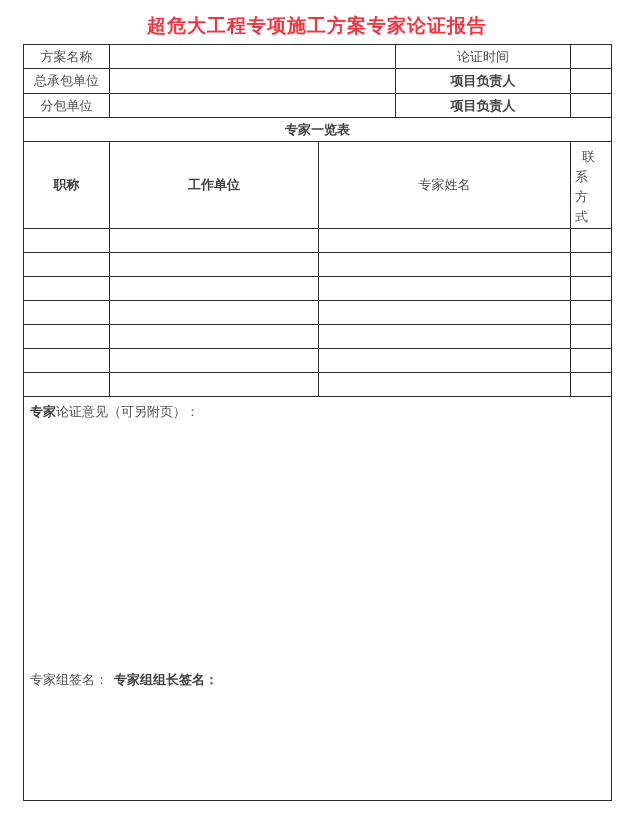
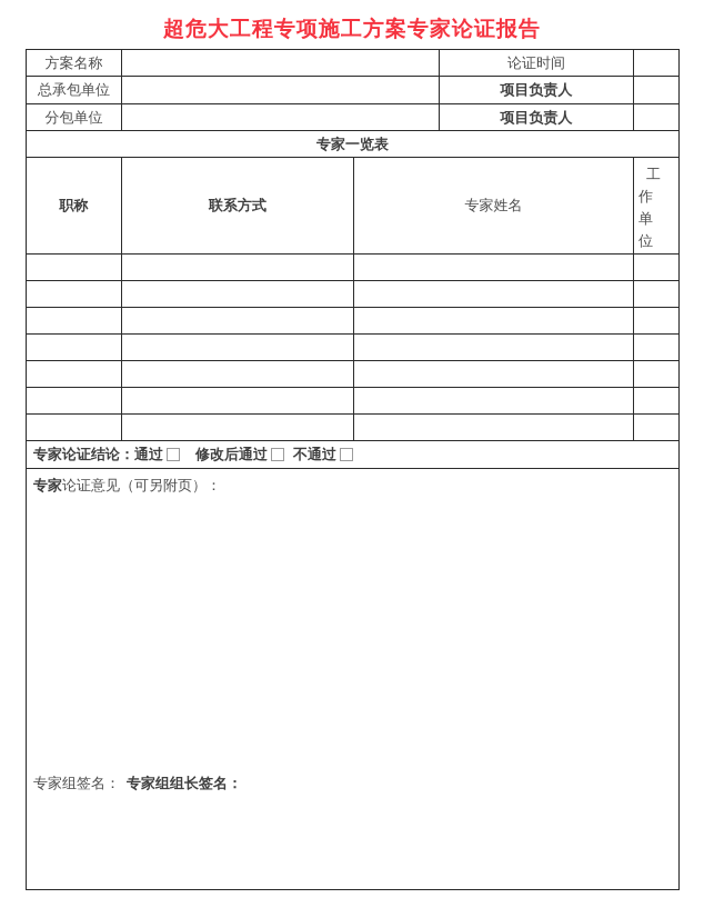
  超危大工程专项施工方案专家论证报告
  方案名称
  论证时间
  总承包单位
  项目负责人
  分包单位
  项目负责人
  专家一览表
  职称
- 工作单位
+ 联系方式
  专家姓名
- 联系方式
+ 工作单位
+ 专家论证结论：
+ 通过
+ 修改后通过
+ 不通过
  专家论证意见（可另附页）：
  专家组签名：
  专家组组长签名：
